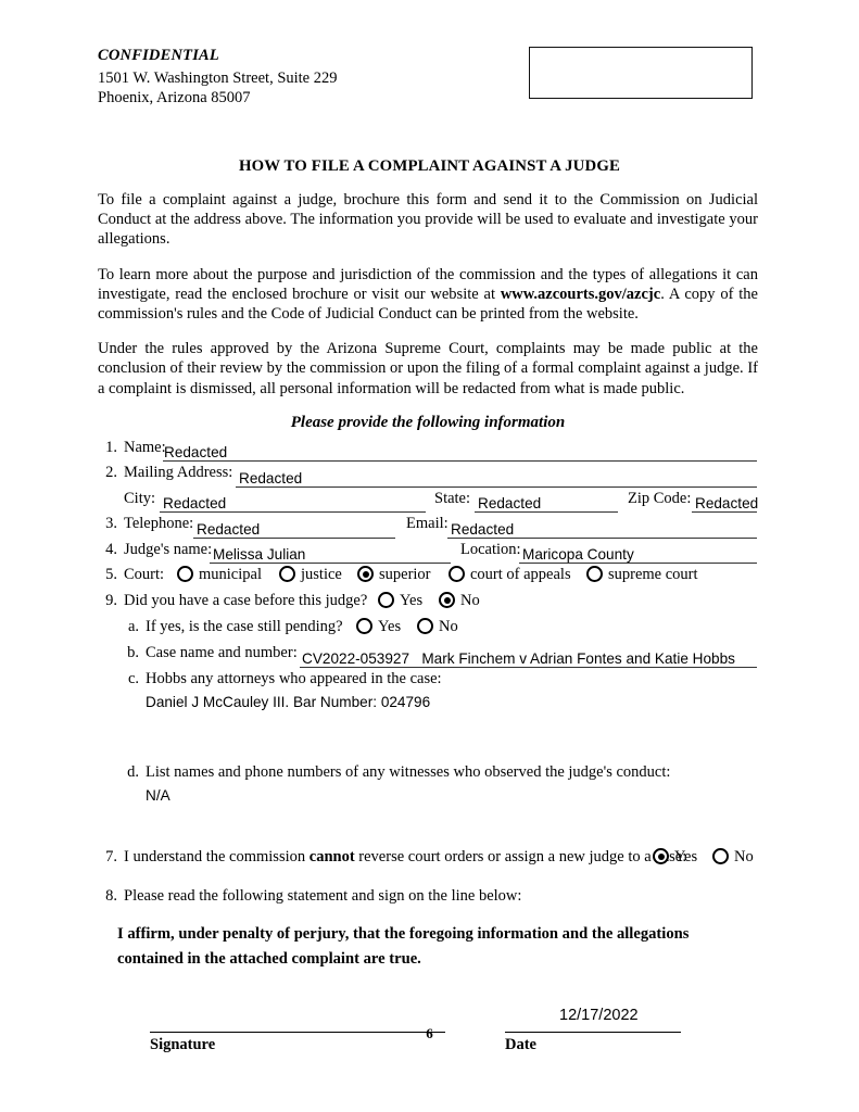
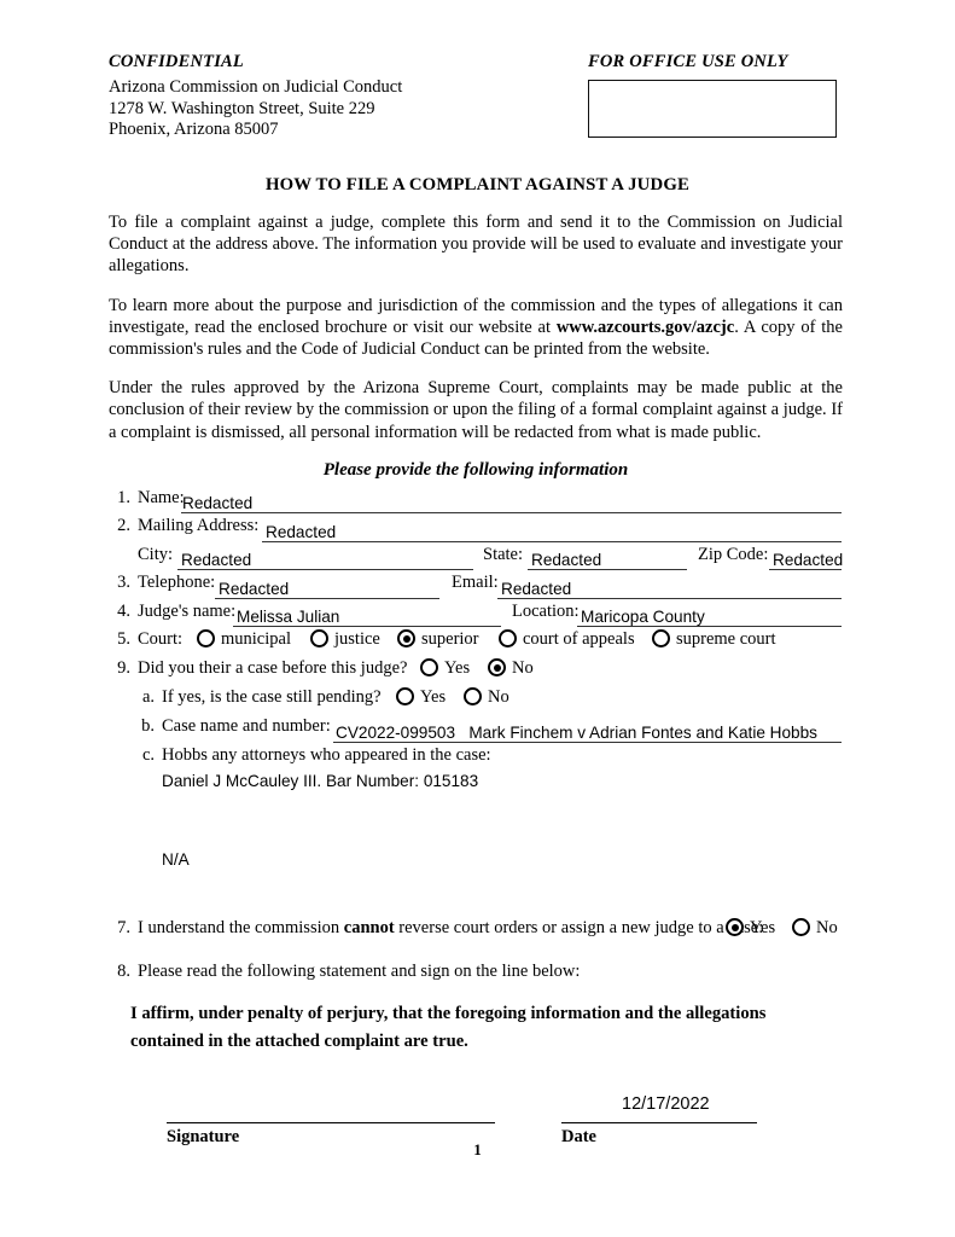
  CONFIDENTIAL
+ Arizona Commission on Judicial Conduct
- 1501 W. Washington Street, Suite 229
+ 1278 W. Washington Street, Suite 229
  Phoenix, Arizona 85007
+ FOR OFFICE USE ONLY
  HOW TO FILE A COMPLAINT AGAINST A JUDGE
- To file a complaint against a judge, brochure this form and send it to the Commission on Judicial Conduct at the address above. The information you provide will be used to evaluate and investigate your allegations.
+ To file a complaint against a judge, complete this form and send it to the Commission on Judicial Conduct at the address above. The information you provide will be used to evaluate and investigate your allegations.
  To learn more about the purpose and jurisdiction of the commission and the types of allegations it can investigate, read the enclosed brochure or visit our website at www.azcourts.gov/azcjc. A copy of the commission's rules and the Code of Judicial Conduct can be printed from the website.
  Under the rules approved by the Arizona Supreme Court, complaints may be made public at the conclusion of their review by the commission or upon the filing of a formal complaint against a judge. If a complaint is dismissed, all personal information will be redacted from what is made public.
  Please provide the following information
  1.
  Name:
  Redacted
  2.
  Mailing Address:
  Redacted
  City:
  Redacted
  State:
  Redacted
  Zip Code:
  Redacted
  3.
  Telephone:
  Redacted
  Email:
  Redacted
  4.
  Judge's name:
  Melissa Julian
  Location:
  Maricopa County
  5.
  Court:
  municipal
  justice
  superior
  court of appeals
  supreme court
  9.
- Did you have a case before this judge?
+ Did you their a case before this judge?
  Yes
  No
  a.
  If yes, is the case still pending?
  Yes
  No
  b.
  Case name and number:
- CV2022-053927 Mark Finchem v Adrian Fontes and Katie Hobbs
+ CV2022-099503 Mark Finchem v Adrian Fontes and Katie Hobbs
  c.
  Hobbs any attorneys who appeared in the case:
- Daniel J McCauley III. Bar Number: 024796
+ Daniel J McCauley III. Bar Number: 015183
- d.
- List names and phone numbers of any witnesses who observed the judge's conduct:
  N/A
  7.
  I understand the commission cannot reverse court orders or assign a new judge to ase:
  Yes
  No
  8.
  Please read the following statement and sign on the line below:
  I affirm, under penalty of perjury, that the foregoing information and the allegations contained in the attached complaint are true.
  12/17/2022
  Signature
  Date
- 6
+ 1
